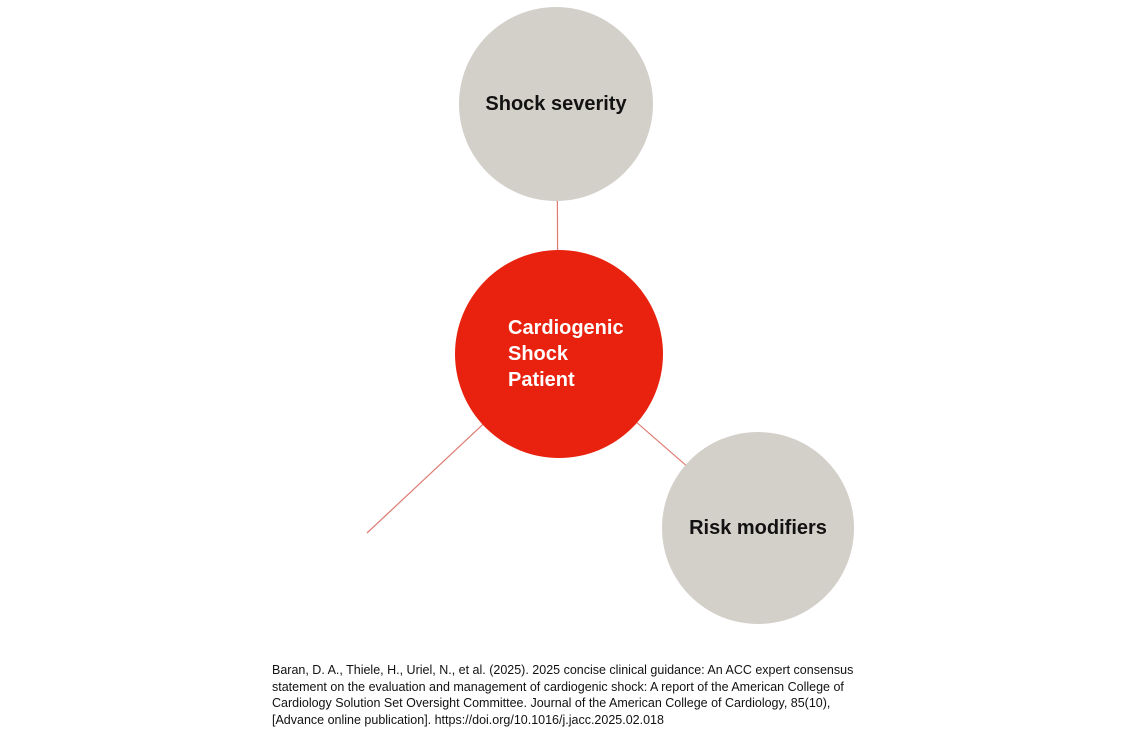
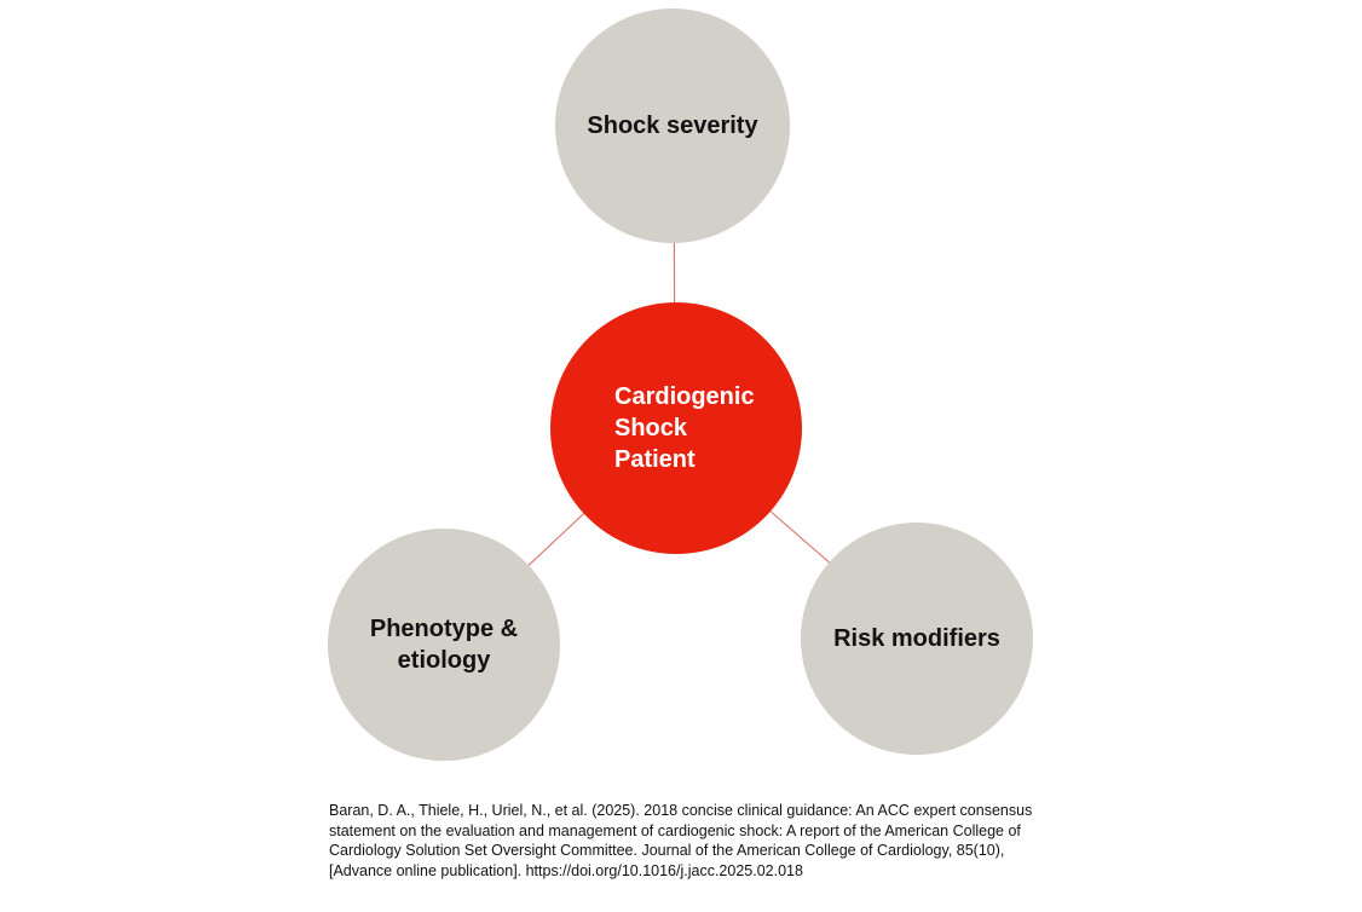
  Shock severity
  Cardiogenic
  Shock
  Patient
+ Phenotype &
+ etiology
  Risk modifiers
- Baran, D. A., Thiele, H., Uriel, N., et al. (2025). 2025 concise clinical guidance: An ACC expert consensus statement on the evaluation and management of cardiogenic shock: A report of the American College of Cardiology Solution Set Oversight Committee. Journal of the American College of Cardiology, 85(10), [Advance online publication]. https://doi.org/10.1016/j.jacc.2025.02.018
+ Baran, D. A., Thiele, H., Uriel, N., et al. (2025). 2018 concise clinical guidance: An ACC expert consensus statement on the evaluation and management of cardiogenic shock: A report of the American College of Cardiology Solution Set Oversight Committee. Journal of the American College of Cardiology, 85(10), [Advance online publication]. https://doi.org/10.1016/j.jacc.2025.02.018
